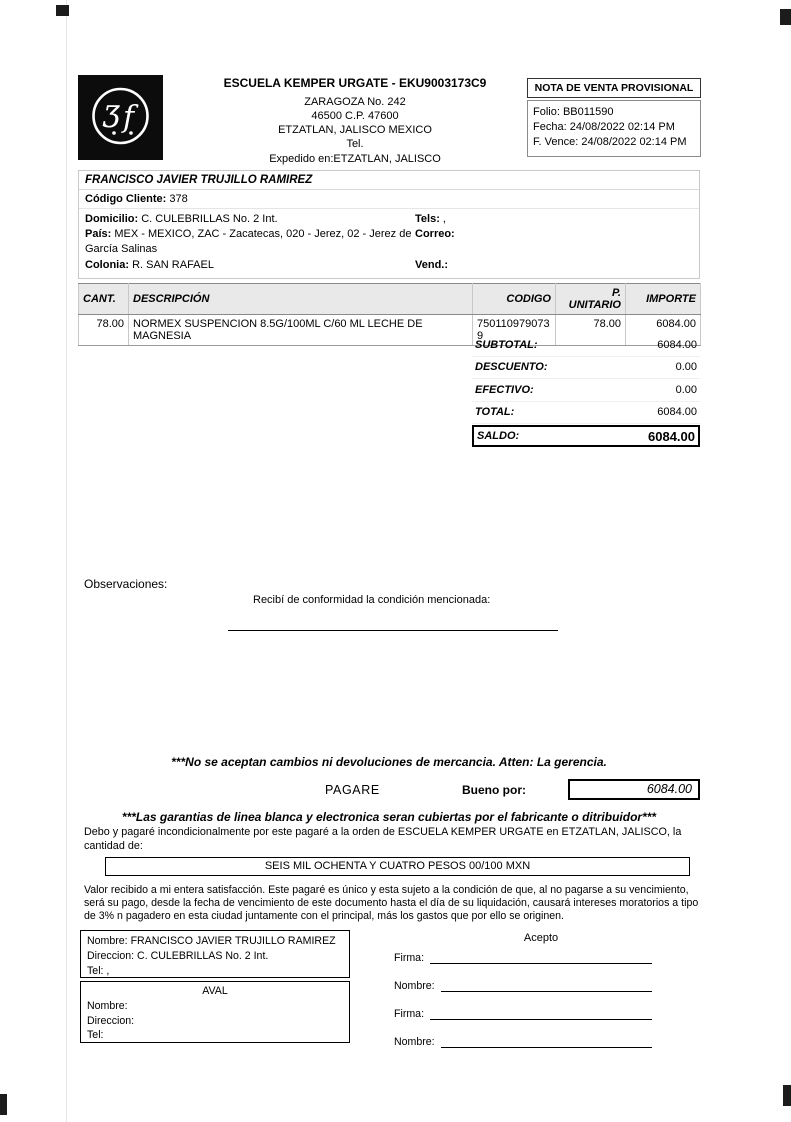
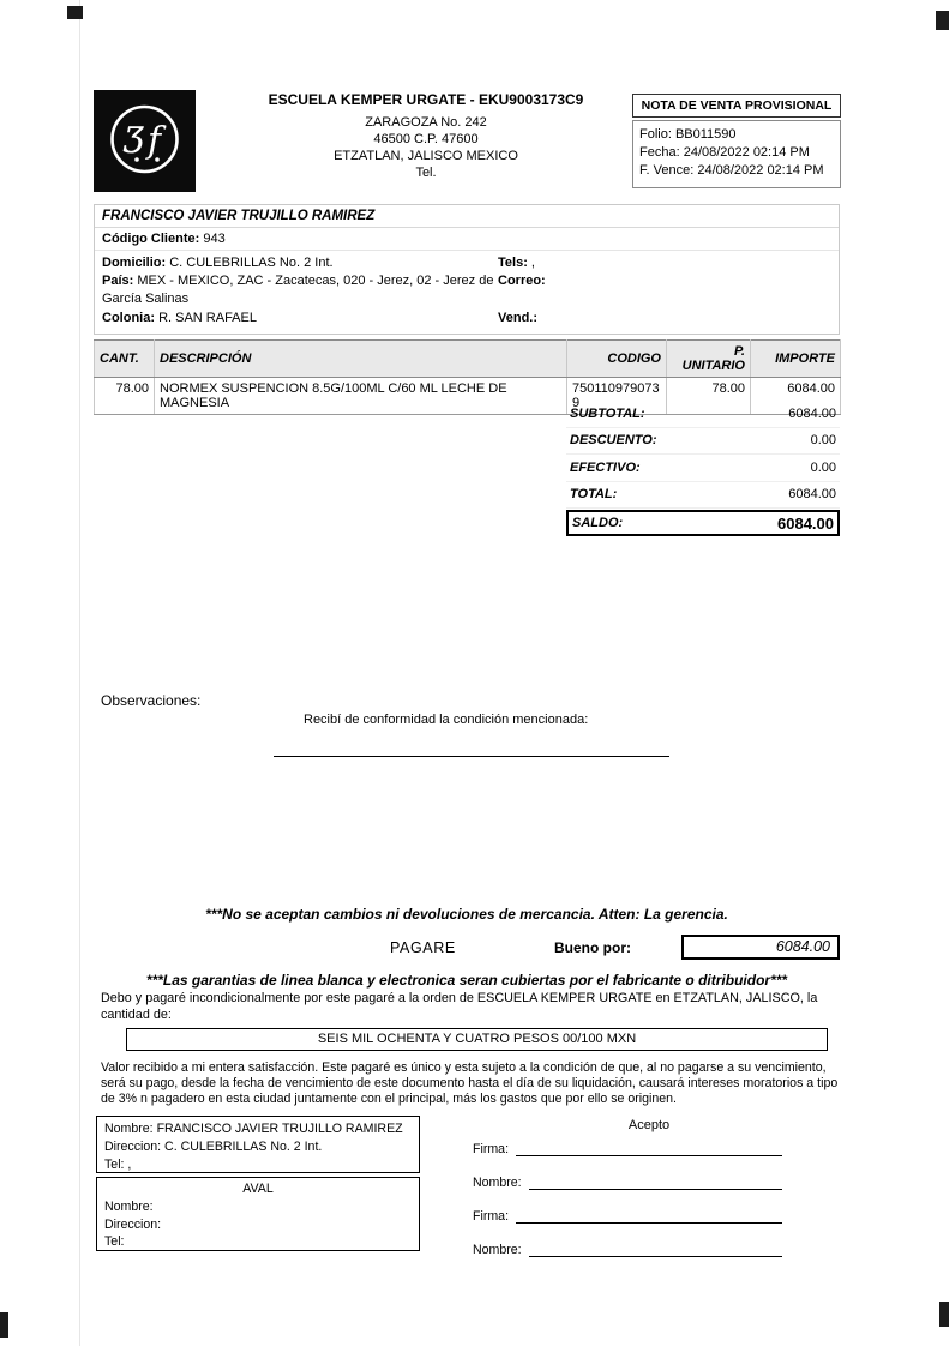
  Ʒ
  f
  ESCUELA KEMPER URGATE - EKU9003173C9
  ZARAGOZA No. 242
  46500 C.P. 47600
  ETZATLAN, JALISCO MEXICO
  Tel.
- Expedido en:ETZATLAN, JALISCO
  NOTA DE VENTA PROVISIONAL
  Folio: BB011590
  Fecha: 24/08/2022 02:14 PM
  F. Vence: 24/08/2022 02:14 PM
  FRANCISCO JAVIER TRUJILLO RAMIREZ
- Código Cliente: 378
+ Código Cliente: 943
  Domicilio: C. CULEBRILLAS No. 2 Int.
  Tels: ,
  País: MEX - MEXICO, ZAC - Zacatecas, 020 - Jerez, 02 - Jerez de García Salinas
  Correo:
  Colonia: R. SAN RAFAEL
  Vend.:
  CANT.	DESCRIPCIÓN	CODIGO	P. UNITARIO	IMPORTE
  78.00	NORMEX SUSPENCION 8.5G/100ML C/60 ML LECHE DE MAGNESIA	7501109790739	78.00	6084.00
  SUBTOTAL:
  6084.00
  DESCUENTO:
  0.00
  EFECTIVO:
  0.00
  TOTAL:
  6084.00
  SALDO:
  6084.00
  Observaciones:
  Recibí de conformidad la condición mencionada:
  ***No se aceptan cambios ni devoluciones de mercancia. Atten: La gerencia.
  PAGARE
  Bueno por:
  6084.00
  ***Las garantias de linea blanca y electronica seran cubiertas por el fabricante o ditribuidor***
  Debo y pagaré incondicionalmente por este pagaré a la orden de ESCUELA KEMPER URGATE en ETZATLAN, JALISCO, la cantidad de:
  SEIS MIL OCHENTA Y CUATRO PESOS 00/100 MXN
  Valor recibido a mi entera satisfacción. Este pagaré es único y esta sujeto a la condición de que, al no pagarse a su vencimiento, será su pago, desde la fecha de vencimiento de este documento hasta el día de su liquidación, causará intereses moratorios a tipo de 3% n pagadero en esta ciudad juntamente con el principal, más los gastos que por ello se originen.
  Nombre: FRANCISCO JAVIER TRUJILLO RAMIREZ
  Direccion: C. CULEBRILLAS No. 2 Int.
  Tel: ,
  AVAL
  Nombre:
  Direccion:
  Tel:
  Acepto
  Firma:
  Nombre:
  Firma:
  Nombre:
